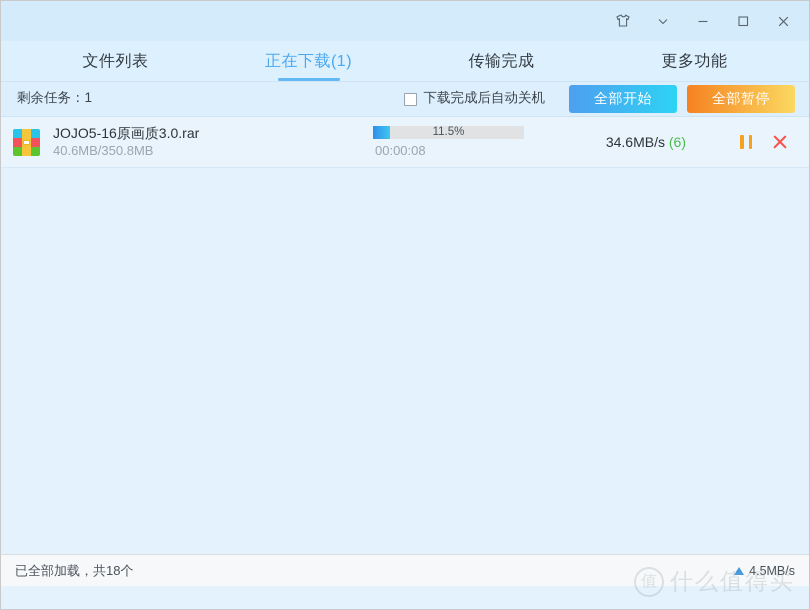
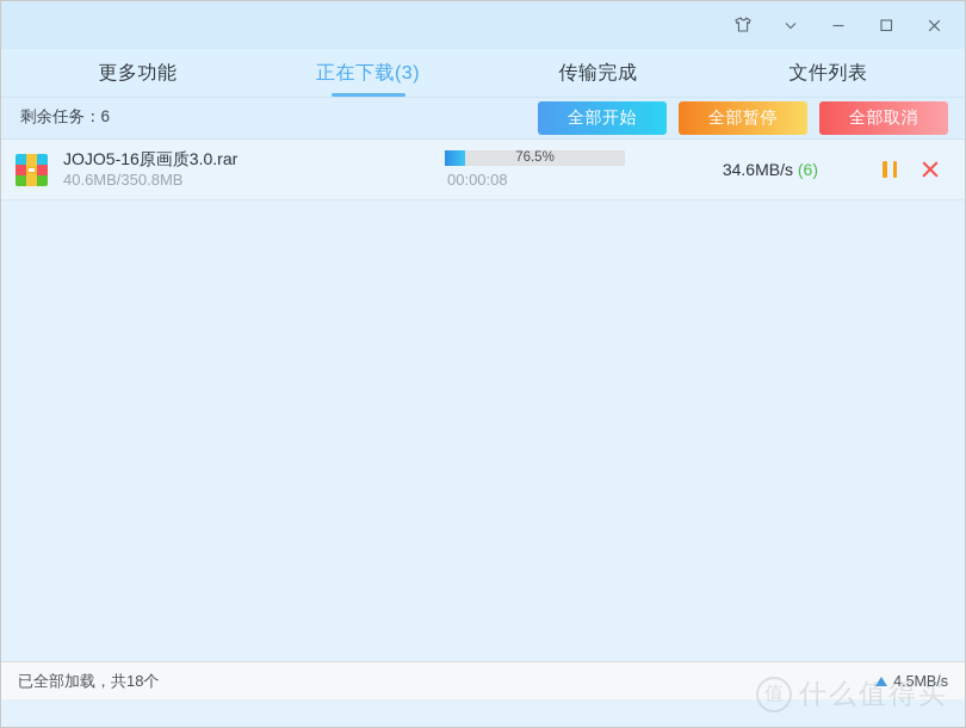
- 文件列表
+ 更多功能
- 正在下载(1)
+ 正在下载(3)
  传输完成
- 更多功能
+ 文件列表
- 剩余任务：1
+ 剩余任务：6
- 下载完成后自动关机
  全部开始
  全部暂停
+ 全部取消
  JOJO5-16原画质3.0.rar
  40.6MB/350.8MB
- 11.5%
+ 76.5%
  00:00:08
  34.6MB/s (6)
  已全部加载，共18个
  4.5MB/s
  值
  什么值得买
